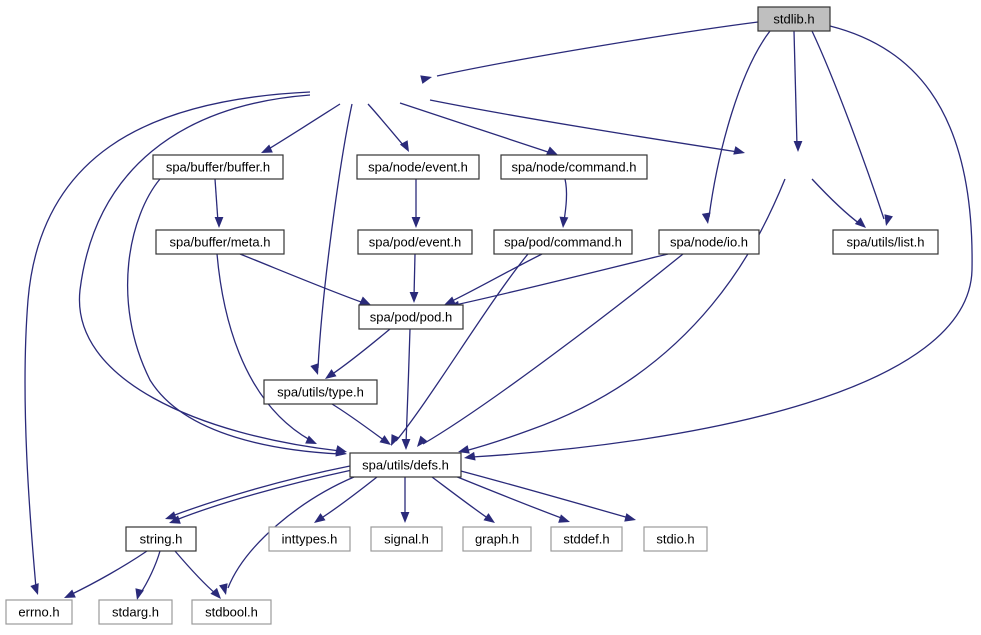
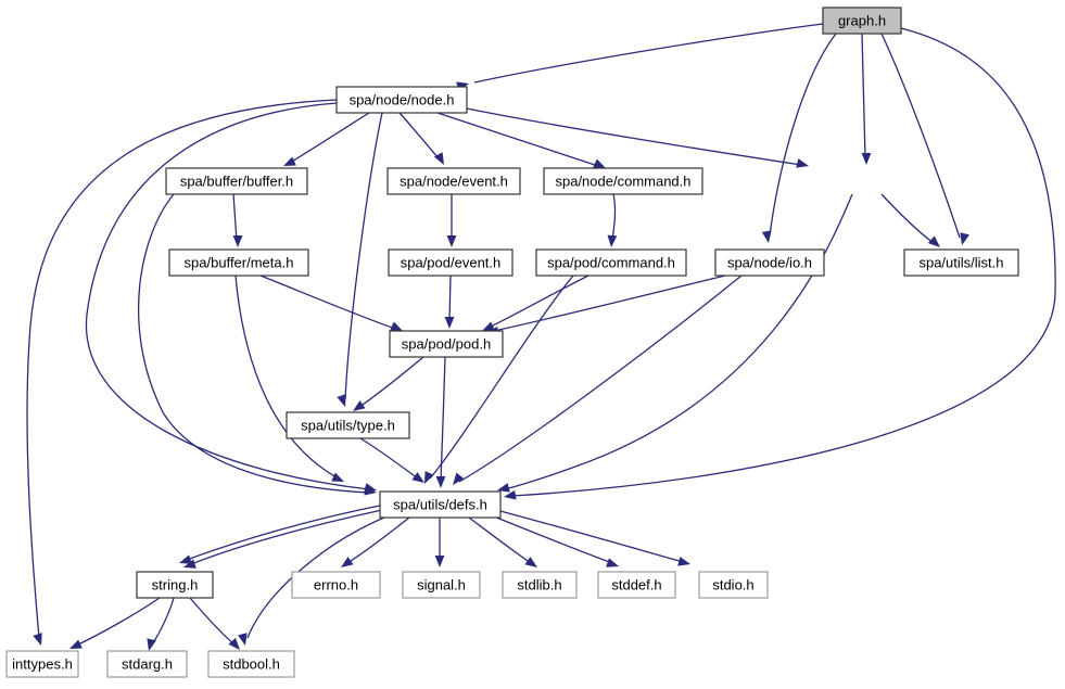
- stdlib.h
+ graph.h
+ spa/node/node.h
  spa/buffer/buffer.h
  spa/node/event.h
  spa/node/command.h
  spa/buffer/meta.h
  spa/pod/event.h
  spa/pod/command.h
  spa/node/io.h
  spa/utils/list.h
  spa/pod/pod.h
  spa/utils/type.h
  spa/utils/defs.h
  string.h
- inttypes.h
+ errno.h
  signal.h
- graph.h
+ stdlib.h
  stddef.h
  stdio.h
- errno.h
+ inttypes.h
  stdarg.h
  stdbool.h
